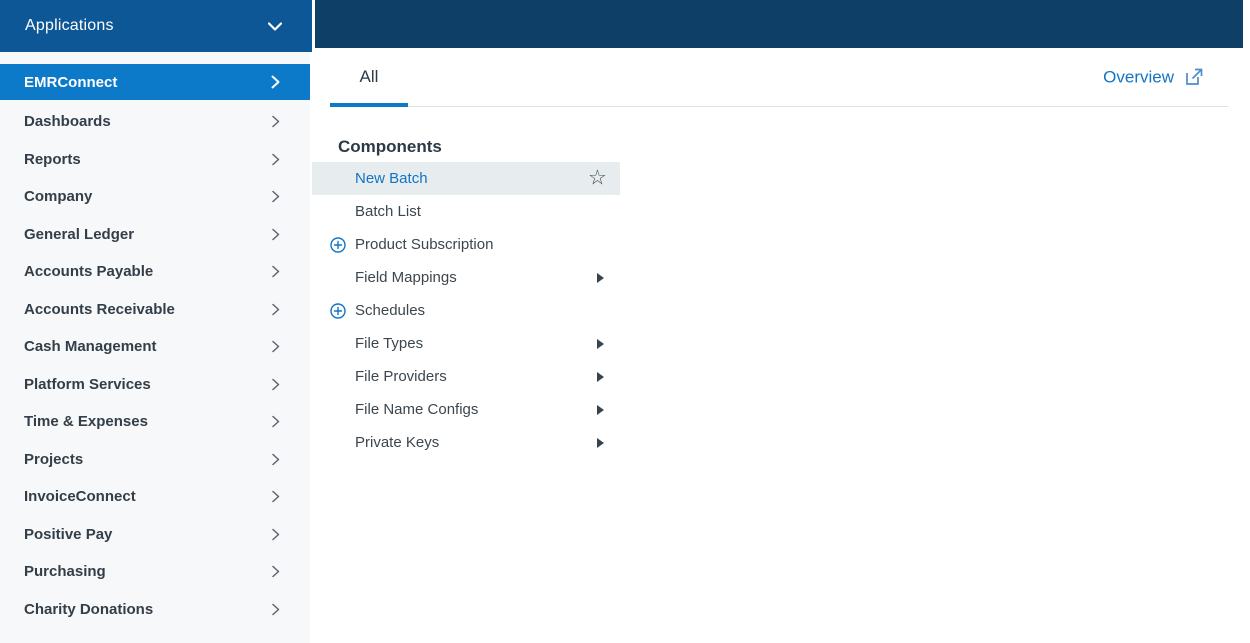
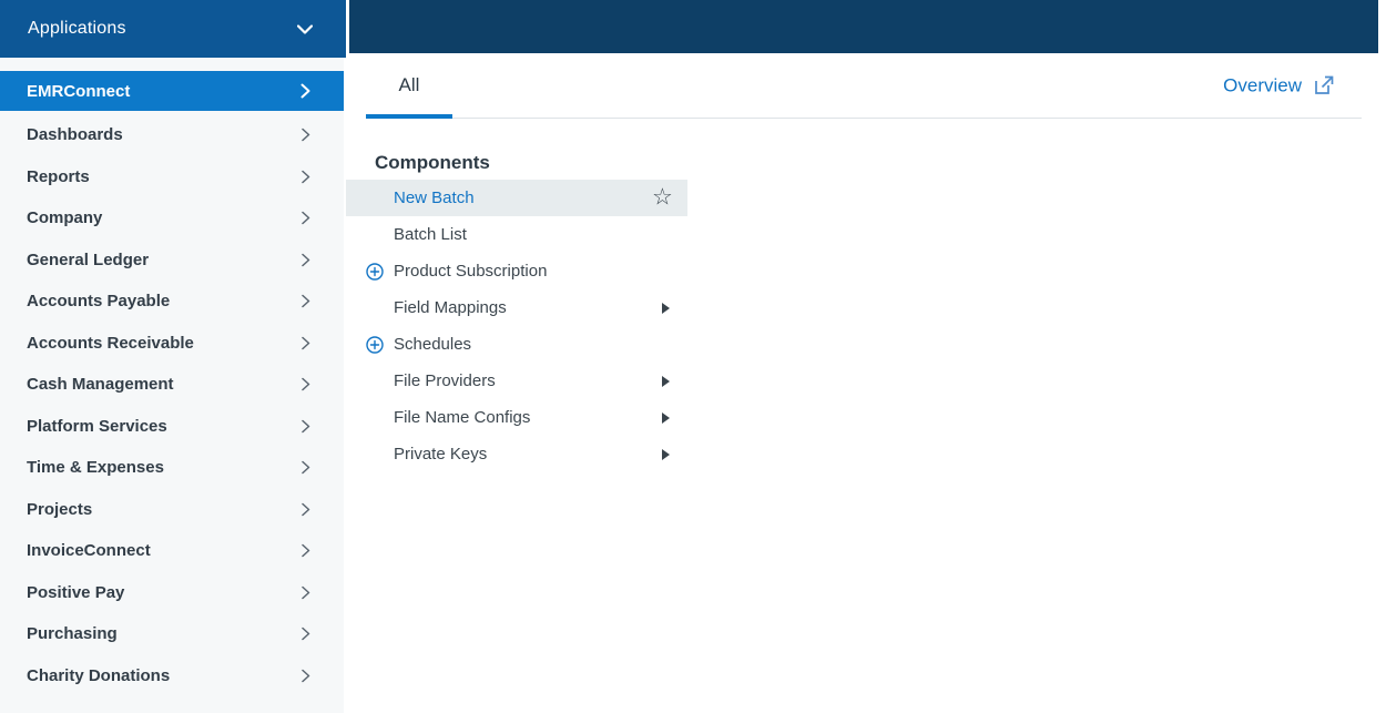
  Applications
  EMRConnect
  Dashboards
  Reports
  Company
  General Ledger
  Accounts Payable
  Accounts Receivable
  Cash Management
  Platform Services
  Time & Expenses
  Projects
  InvoiceConnect
  Positive Pay
  Purchasing
  Charity Donations
  All
  Overview
  Components
  New Batch
  ☆
  Batch List
  Product Subscription
  Field Mappings
  Schedules
- File Types
  File Providers
  File Name Configs
  Private Keys
